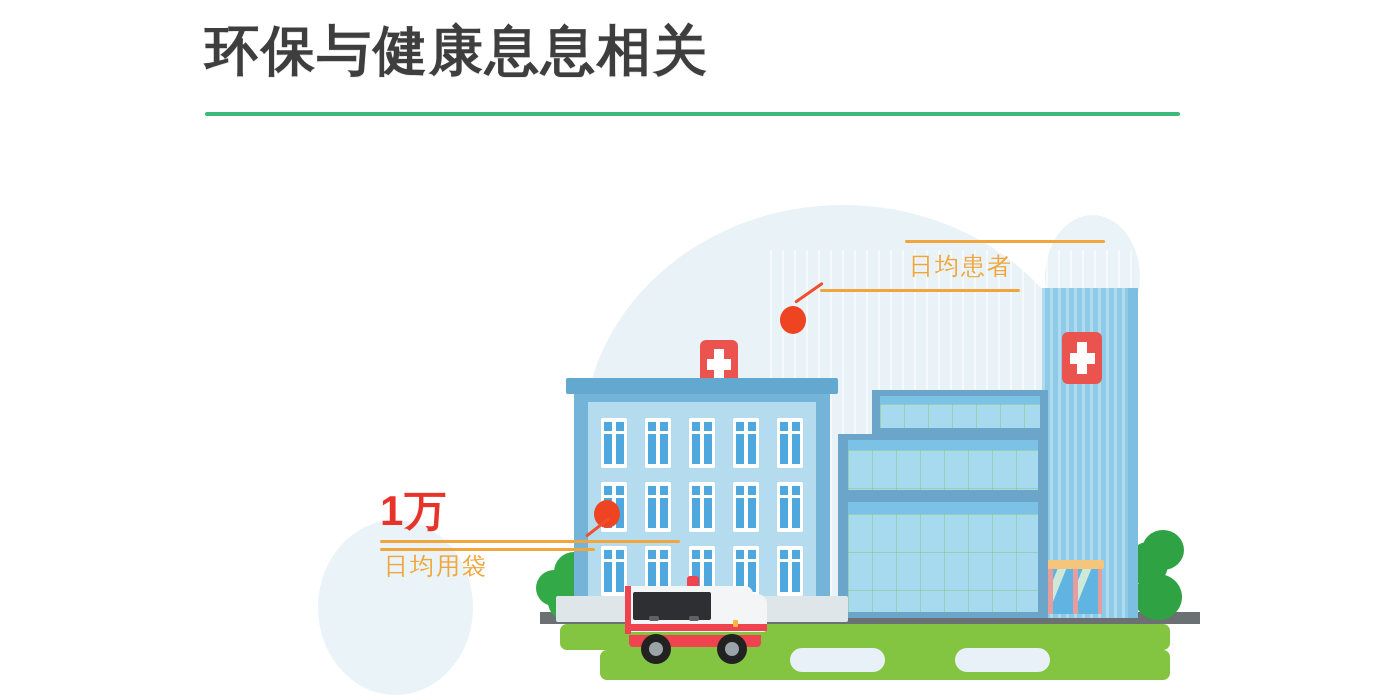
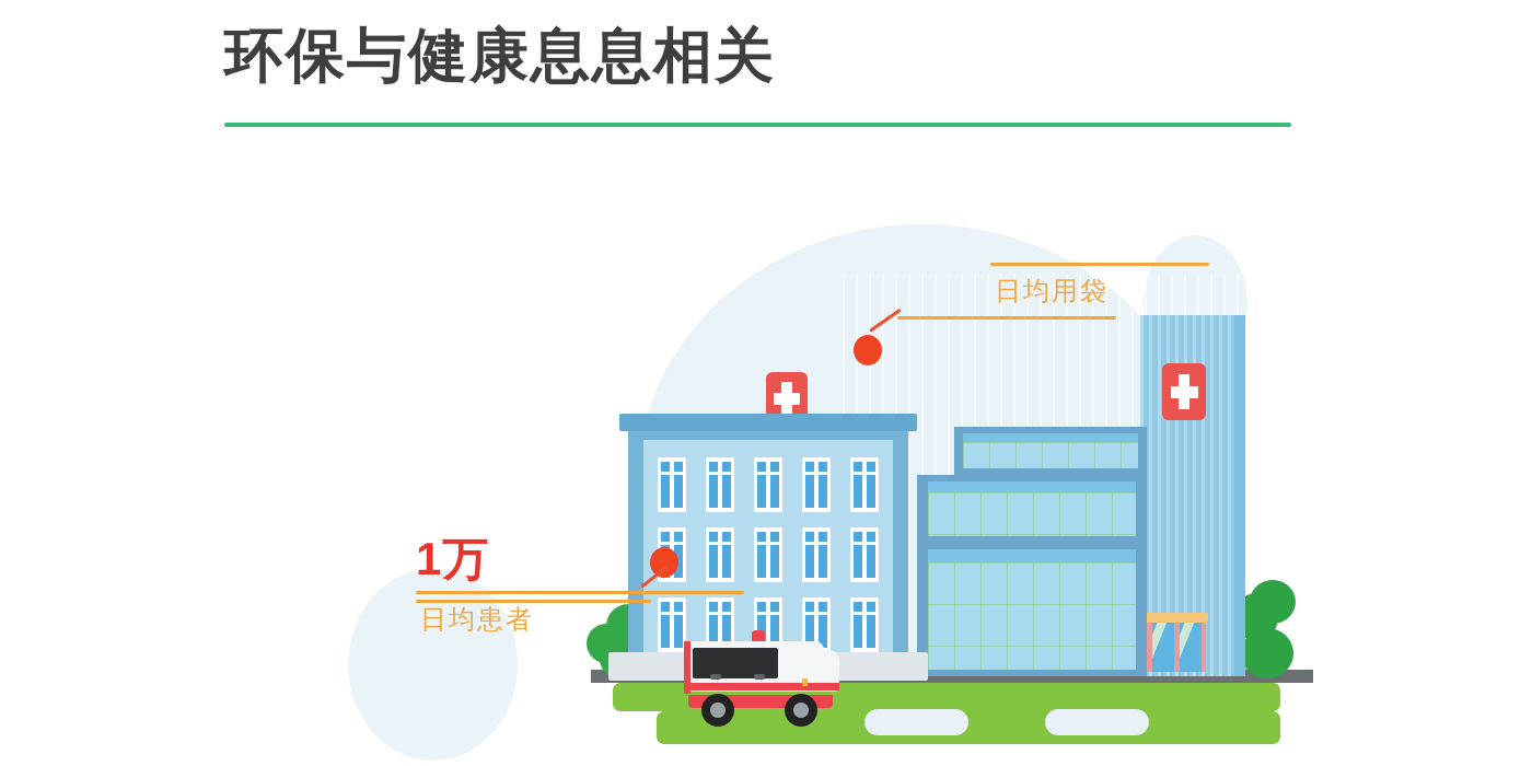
  环保与健康息息相关
- 日均患者
+ 日均用袋
  1万
- 日均用袋
+ 日均患者
